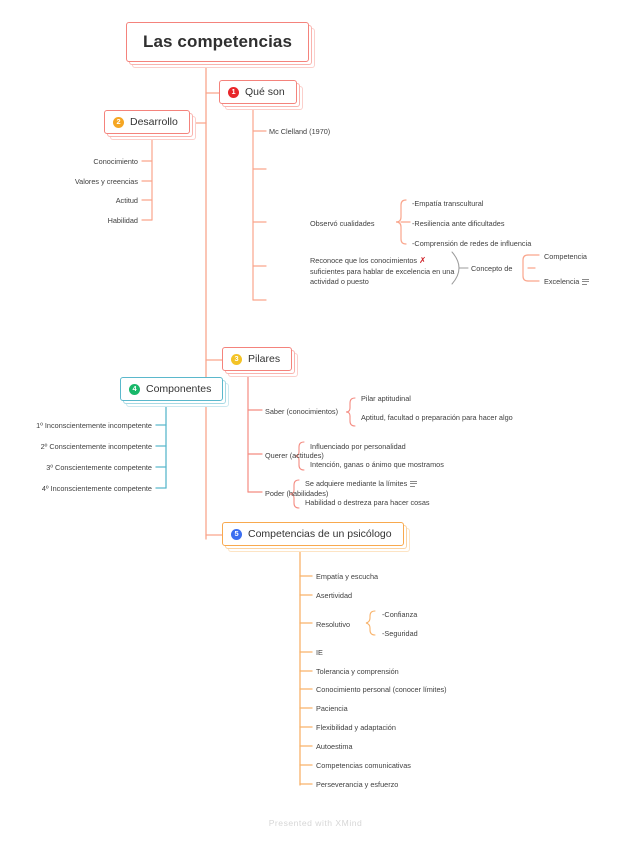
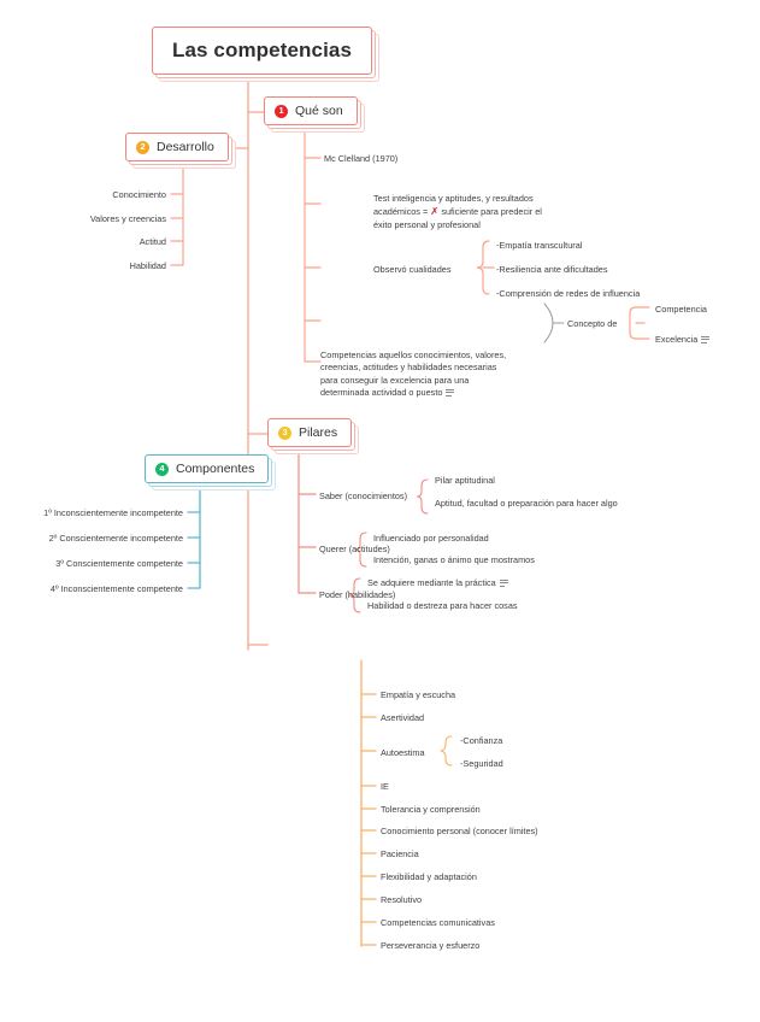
  Las competencias
  1
  Qué son
  2
  Desarrollo
  3
  Pilares
  4
  Componentes
- 5
- Competencias de un psicólogo
  Conocimiento
  Valores y creencias
  Actitud
  Habilidad
  Mc Clelland (1970)
+ Test inteligencia y aptitudes, y resultados
+ académicos = ✗ suficiente para predecir el
+ éxito personal y profesional
  Observó cualidades
  -Empatía transcultural
  -Resiliencia ante dificultades
  -Comprensión de redes de influencia
- Reconoce que los conocimientos ✗
- suficientes para hablar de excelencia en una
- actividad o puesto
  Concepto de
  Competencia
  Excelencia
+ Competencias aquellos conocimientos, valores, creencias, actitudes y habilidades necesarias para conseguir la excelencia para una determinada actividad o puesto
  Saber (conocimientos)
  Pilar aptitudinal
  Aptitud, facultad o preparación para hacer algo
  Querer (actitudes)
  Influenciado por personalidad
  Intención, ganas o ánimo que mostramos
  Poder (habilidades)
- Se adquiere mediante la límites
+ Se adquiere mediante la práctica
  Habilidad o destreza para hacer cosas
  1º Inconscientemente incompetente
  2º Conscientemente incompetente
  3º Conscientemente competente
  4º Inconscientemente competente
  Empatía y escucha
  Asertividad
- Resolutivo
+ Autoestima
  -Confianza
  -Seguridad
  IE
  Tolerancia y comprensión
  Conocimiento personal (conocer límites)
  Paciencia
  Flexibilidad y adaptación
- Autoestima
+ Resolutivo
  Competencias comunicativas
  Perseverancia y esfuerzo
- Presented with XMind
